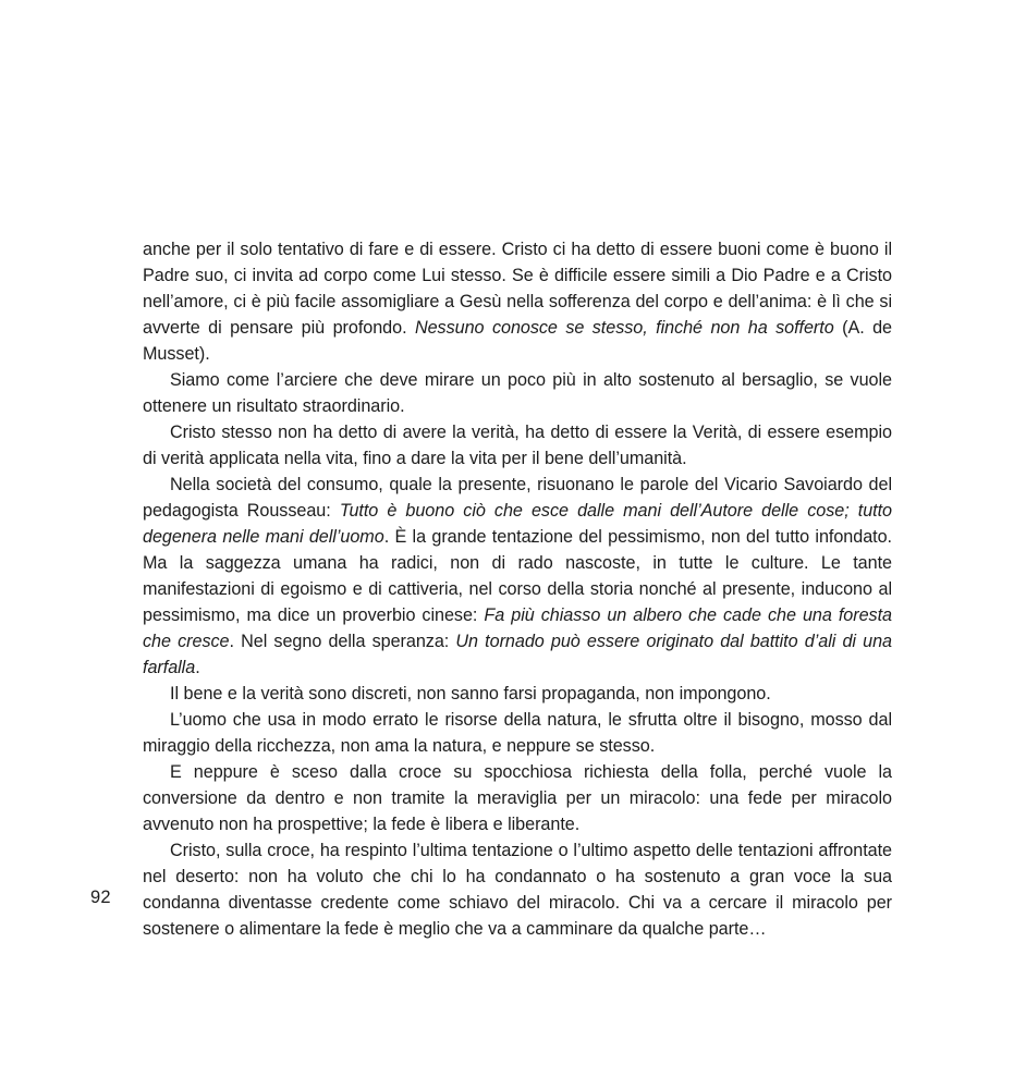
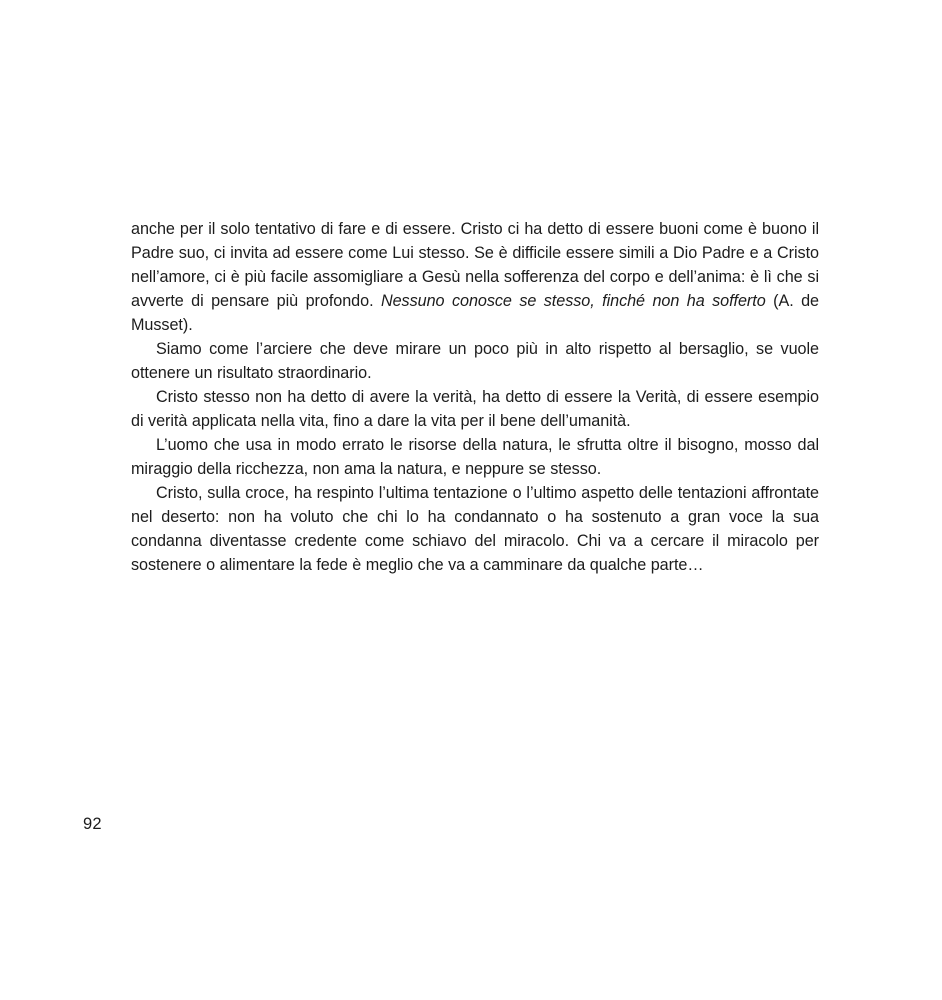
  92
- anche per il solo tentativo di fare e di essere. Cristo ci ha detto di essere buoni come è buono il Padre suo, ci invita ad corpo come Lui stesso. Se è difficile essere simili a Dio Padre e a Cristo nell’amore, ci è più facile assomigliare a Gesù nella sofferenza del corpo e dell’anima: è lì che si avverte di pensare più profondo. Nessuno conosce se stesso, finché non ha sofferto (A. de Musset).
+ anche per il solo tentativo di fare e di essere. Cristo ci ha detto di essere buoni come è buono il Padre suo, ci invita ad essere come Lui stesso. Se è difficile essere simili a Dio Padre e a Cristo nell’amore, ci è più facile assomigliare a Gesù nella sofferenza del corpo e dell’anima: è lì che si avverte di pensare più profondo. Nessuno conosce se stesso, finché non ha sofferto (A. de Musset).
- Siamo come l’arciere che deve mirare un poco più in alto sostenuto al bersaglio, se vuole ottenere un risultato straordinario.
+ Siamo come l’arciere che deve mirare un poco più in alto rispetto al bersaglio, se vuole ottenere un risultato straordinario.
  Cristo stesso non ha detto di avere la verità, ha detto di essere la Verità, di essere esempio di verità applicata nella vita, fino a dare la vita per il bene dell’umanità.
- Nella società del consumo, quale la presente, risuonano le parole del Vicario Savoiardo del pedagogista Rousseau: Tutto è buono ciò che esce dalle mani dell’Autore delle cose; tutto degenera nelle mani dell’uomo. È la grande tentazione del pessimismo, non del tutto infondato. Ma la saggezza umana ha radici, non di rado nascoste, in tutte le culture. Le tante manifestazioni di egoismo e di cattiveria, nel corso della storia nonché al presente, inducono al pessimismo, ma dice un proverbio cinese: Fa più chiasso un albero che cade che una foresta che cresce. Nel segno della speranza: Un tornado può essere originato dal battito d’ali di una farfalla.
- Il bene e la verità sono discreti, non sanno farsi propaganda, non impongono.
  L’uomo che usa in modo errato le risorse della natura, le sfrutta oltre il bisogno, mosso dal miraggio della ricchezza, non ama la natura, e neppure se stesso.
- E neppure è sceso dalla croce su spocchiosa richiesta della folla, perché vuole la conversione da dentro e non tramite la meraviglia per un miracolo: una fede per miracolo avvenuto non ha prospettive; la fede è libera e liberante.
  Cristo, sulla croce, ha respinto l’ultima tentazione o l’ultimo aspetto delle tentazioni affrontate nel deserto: non ha voluto che chi lo ha condannato o ha sostenuto a gran voce la sua condanna diventasse credente come schiavo del miracolo. Chi va a cercare il miracolo per sostenere o alimentare la fede è meglio che va a camminare da qualche parte…
